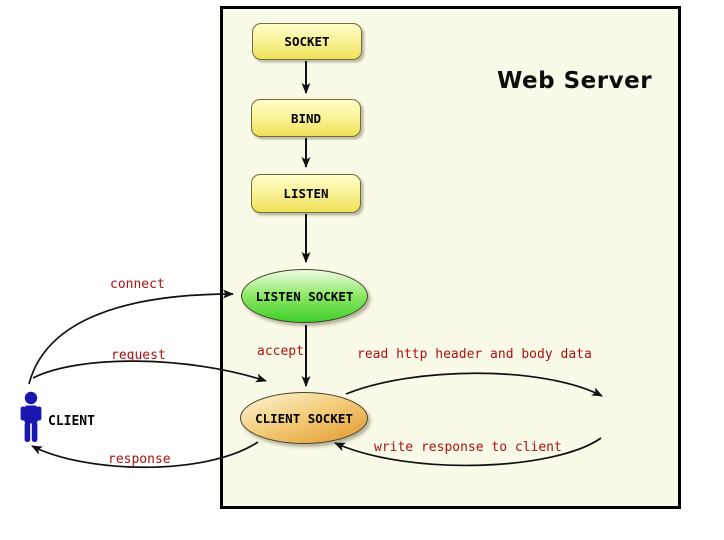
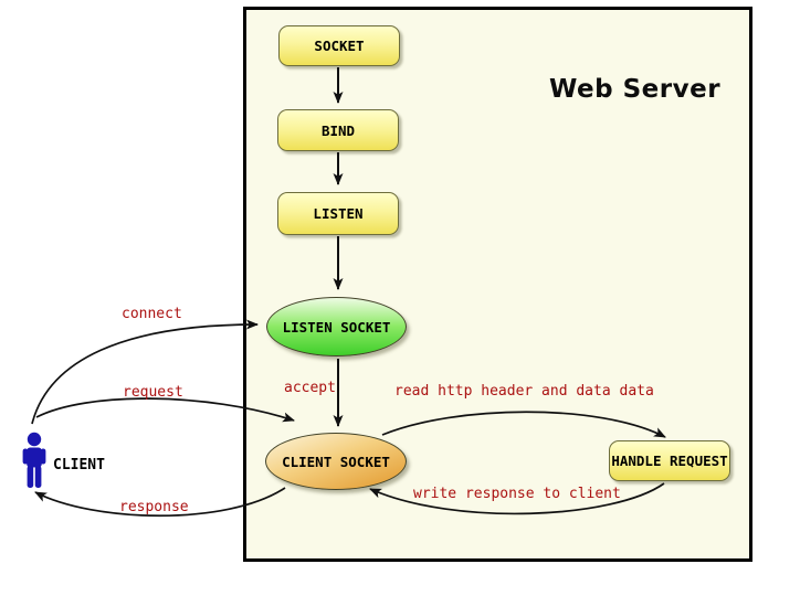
  Web Server
  SOCKET
  BIND
  LISTEN
  LISTEN SOCKET
  CLIENT SOCKET
+ HANDLE REQUEST
  CLIENT
  connect
  request
  response
  accept
- read http header and body data
+ read http header and data data
  write response to client
